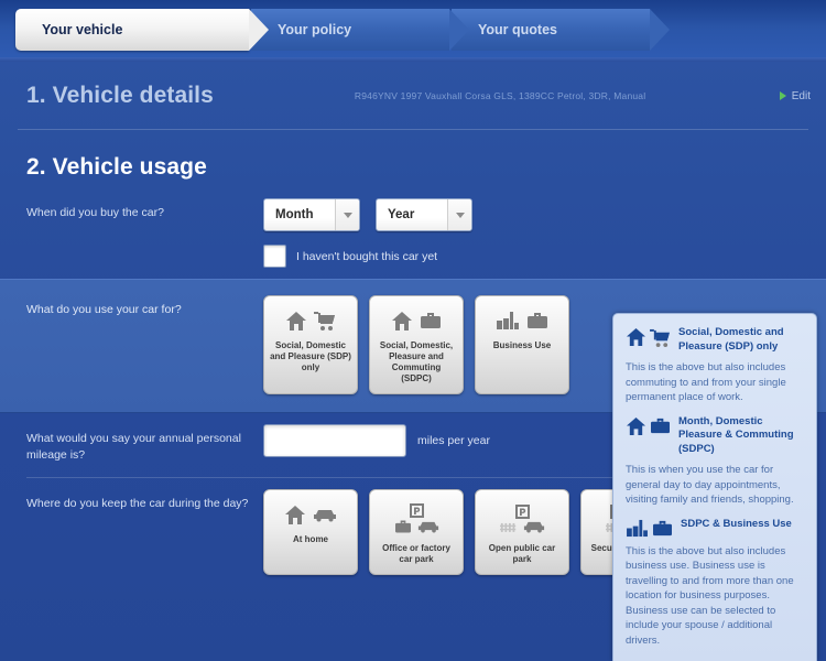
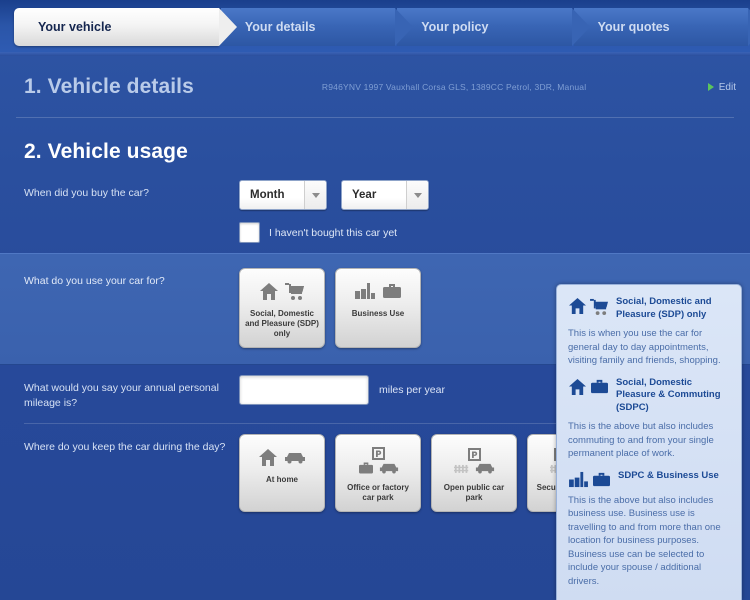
  Your vehicle
+ Your details
  Your policy
  Your quotes
  1. Vehicle details
  R946YNV 1997 Vauxhall Corsa GLS, 1389CC Petrol, 3DR, Manual
  Edit
  2. Vehicle usage
  When did you buy the car?
  Month
  Year
  I haven't bought this car yet
  What do you use your car for?
  Social, Domestic and Pleasure (SDP) only
- Social, Domestic, Pleasure and Commuting (SDPC)
  Business Use
  What would you say your annual personal mileage is?
  miles per year
  Where do you keep the car during the day?
  At home
  Office or factory car park
  Open public car park
  Social, Domestic and Pleasure (SDP) only
- This is the above but also includes commuting to and from your single permanent place of work.
+ This is when you use the car for general day to day appointments, visiting family and friends, shopping.
- Month, Domestic Pleasure & Commuting (SDPC)
+ Social, Domestic Pleasure & Commuting (SDPC)
- This is when you use the car for general day to day appointments, visiting family and friends, shopping.
+ This is the above but also includes commuting to and from your single permanent place of work.
  SDPC & Business Use
  This is the above but also includes business use. Business use is travelling to and from more than one location for business purposes. Business use can be selected to include your spouse / additional drivers.
